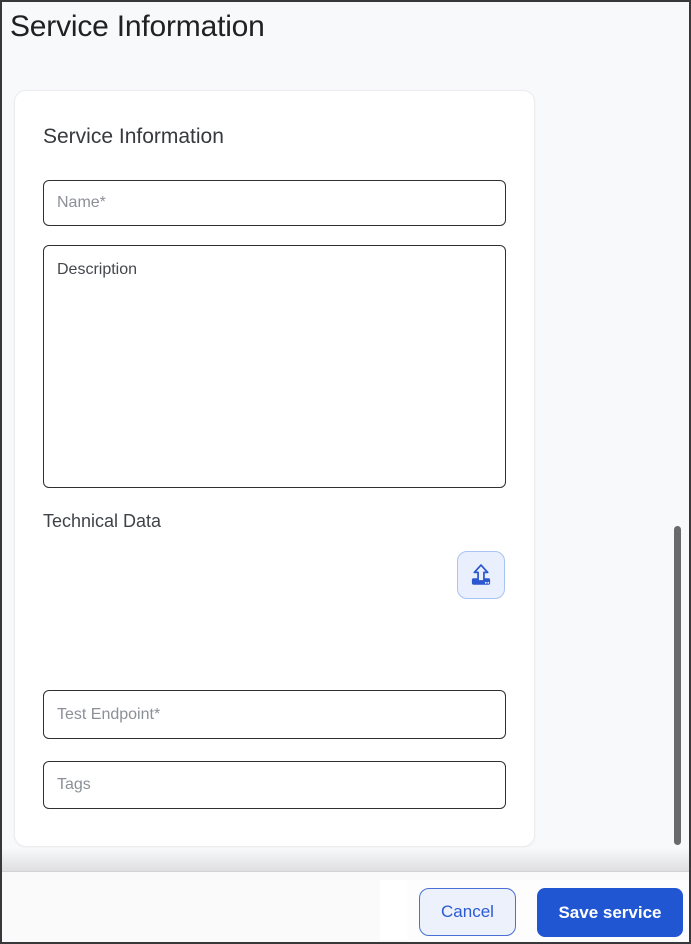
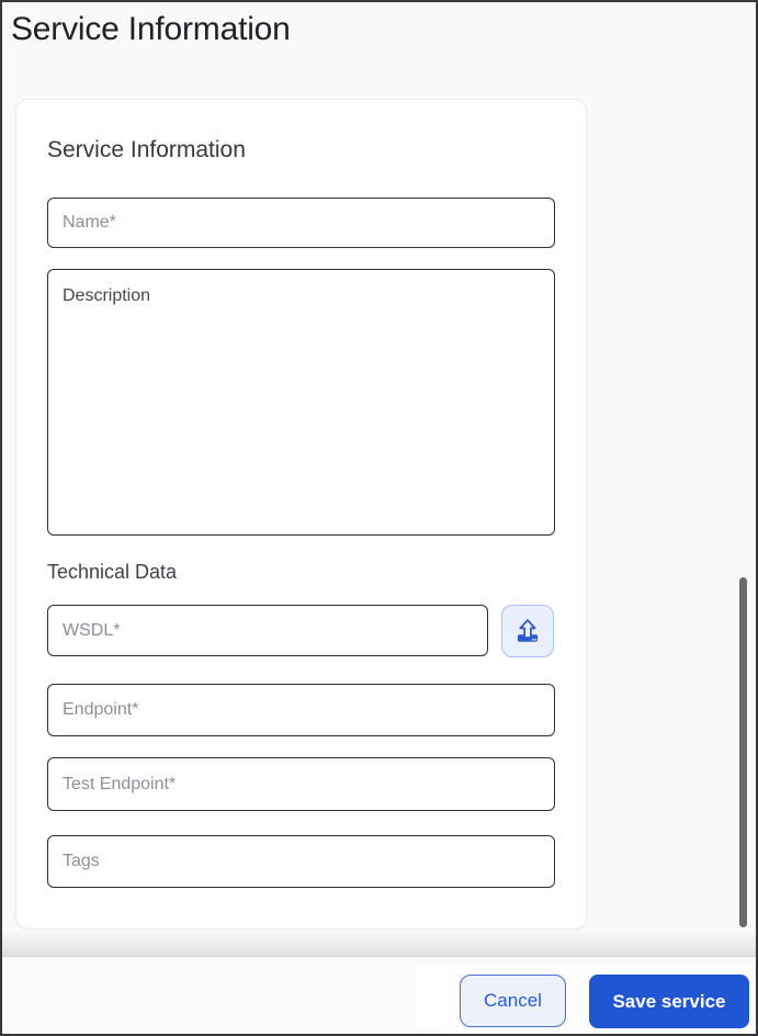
  Service Information
  Service Information
  Name*
  Description
  Technical Data
+ WSDL*
+ Endpoint*
  Test Endpoint*
  Tags
  Cancel
  Save service
